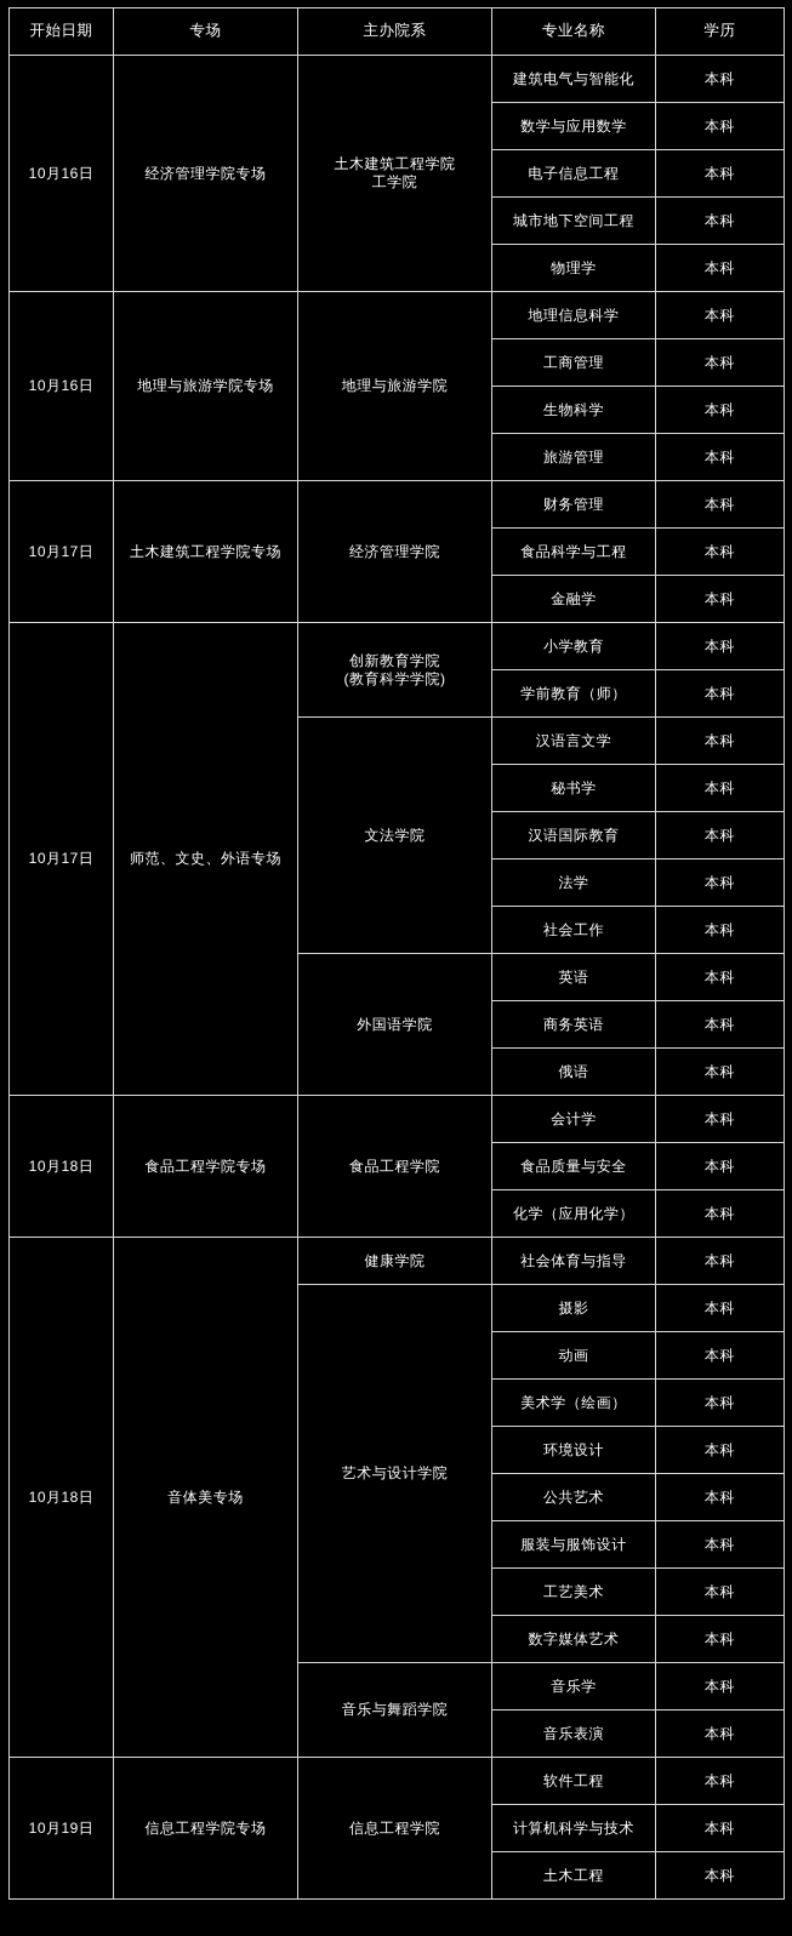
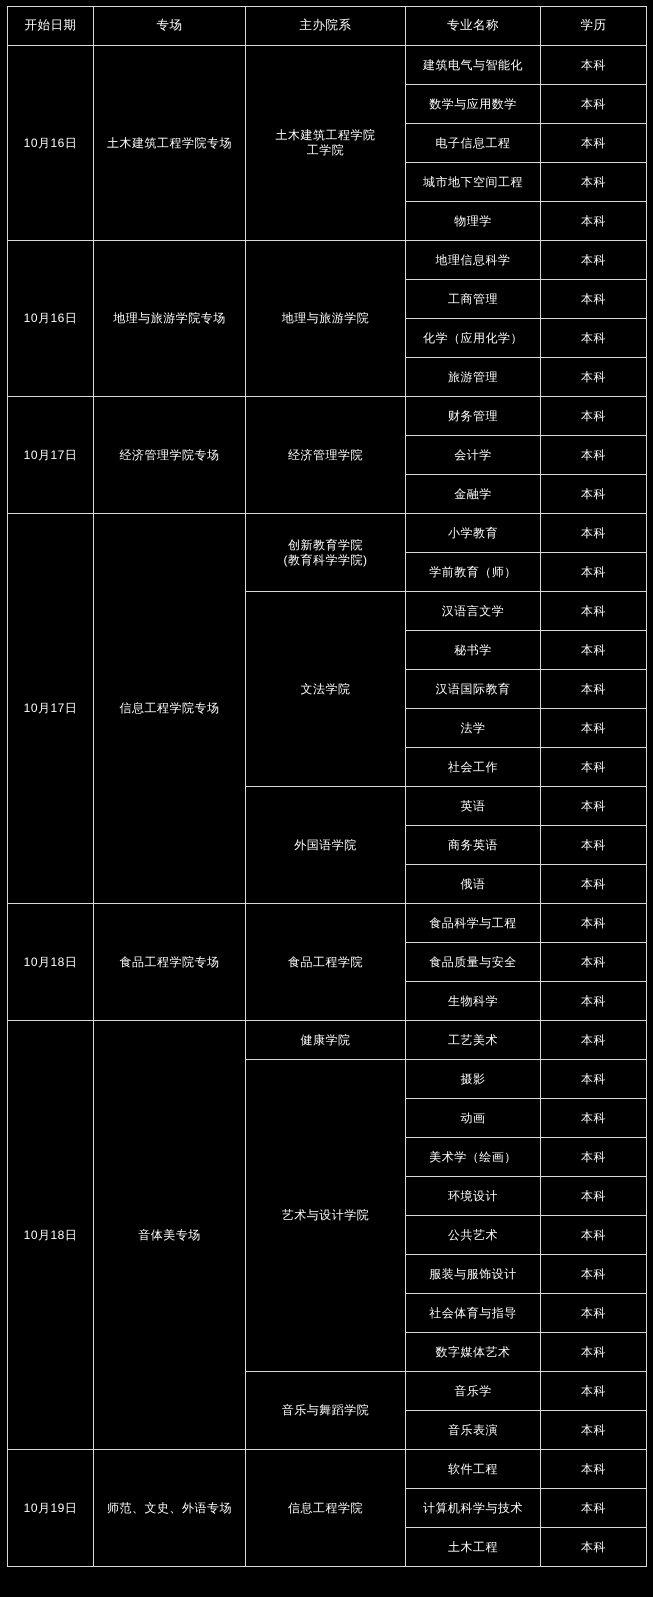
  开始日期	专场	主办院系	专业名称	学历
- 10月16日	经济管理学院专场	土木建筑工程学院工学院	建筑电气与智能化	本科
+ 10月16日	土木建筑工程学院专场	土木建筑工程学院工学院	建筑电气与智能化	本科
  数学与应用数学	本科
  电子信息工程	本科
  城市地下空间工程	本科
  物理学	本科
  10月16日	地理与旅游学院专场	地理与旅游学院	地理信息科学	本科
  工商管理	本科
- 生物科学	本科
+ 化学（应用化学）	本科
  旅游管理	本科
- 10月17日	土木建筑工程学院专场	经济管理学院	财务管理	本科
+ 10月17日	经济管理学院专场	经济管理学院	财务管理	本科
- 食品科学与工程	本科
+ 会计学	本科
  金融学	本科
- 10月17日	师范、文史、外语专场	创新教育学院(教育科学学院)	小学教育	本科
+ 10月17日	信息工程学院专场	创新教育学院(教育科学学院)	小学教育	本科
  学前教育（师）	本科
  文法学院	汉语言文学	本科
  秘书学	本科
  汉语国际教育	本科
  法学	本科
  社会工作	本科
  外国语学院	英语	本科
  商务英语	本科
  俄语	本科
- 10月18日	食品工程学院专场	食品工程学院	会计学	本科
+ 10月18日	食品工程学院专场	食品工程学院	食品科学与工程	本科
  食品质量与安全	本科
- 化学（应用化学）	本科
+ 生物科学	本科
- 10月18日	音体美专场	健康学院	社会体育与指导	本科
+ 10月18日	音体美专场	健康学院	工艺美术	本科
  艺术与设计学院	摄影	本科
  动画	本科
  美术学（绘画）	本科
  环境设计	本科
  公共艺术	本科
  服装与服饰设计	本科
- 工艺美术	本科
+ 社会体育与指导	本科
  数字媒体艺术	本科
  音乐与舞蹈学院	音乐学	本科
  音乐表演	本科
- 10月19日	信息工程学院专场	信息工程学院	软件工程	本科
+ 10月19日	师范、文史、外语专场	信息工程学院	软件工程	本科
  计算机科学与技术	本科
  土木工程	本科
